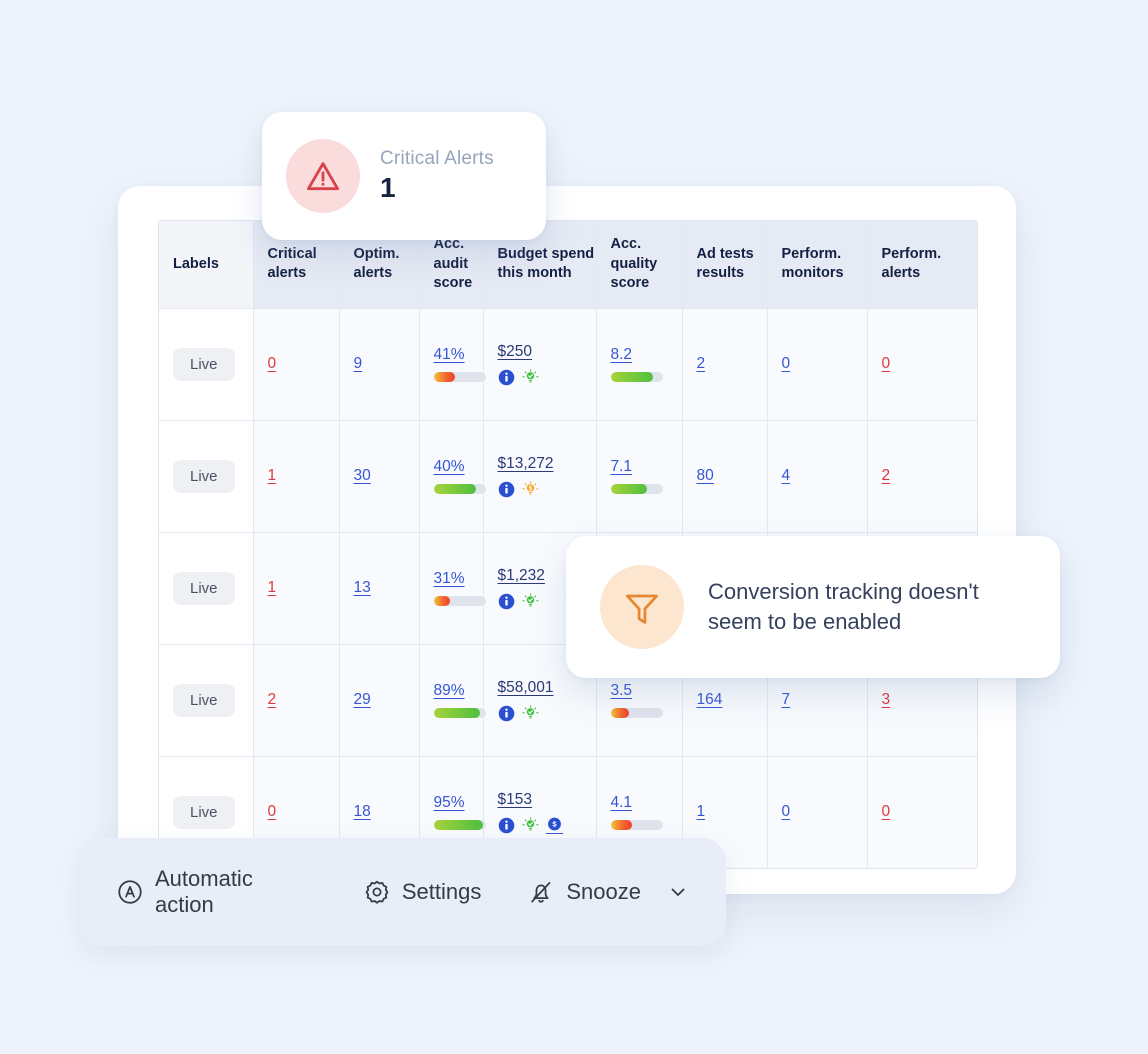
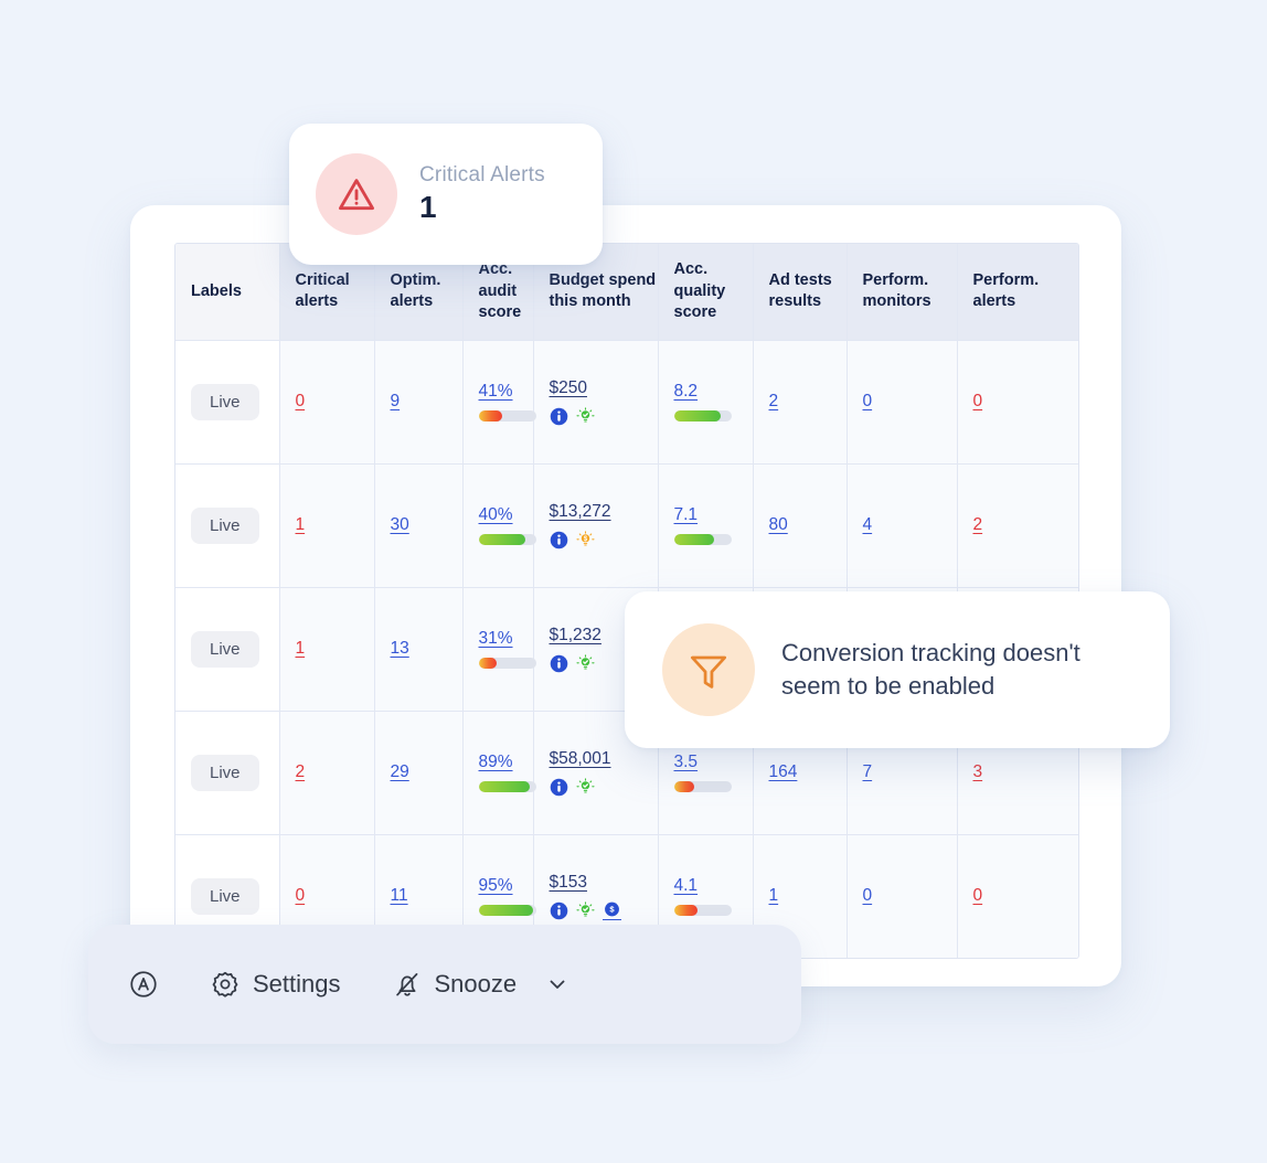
  Labels	Critical alerts	Optim. alerts	Acc. audit score	Budget spend this month	Acc. quality score	Ad tests results	Perform. monitors	Perform. alerts
  Live	0	9	41%	$250	8.2	2	0	0
  Live	1	30	40%	$13,272	7.1	80	4	2
  Live	1	13	31%	$1,232
  Live	2	29	89%	$58,001	3.5	164	7	3
- Live	0	18	95%	$153 $	4.1	1	0	0
+ Live	0	11	95%	$153 $	4.1	1	0	0
  Critical Alerts
  1
  Conversion tracking doesn't seem to be enabled
- Automatic action
  Settings
  Snooze
